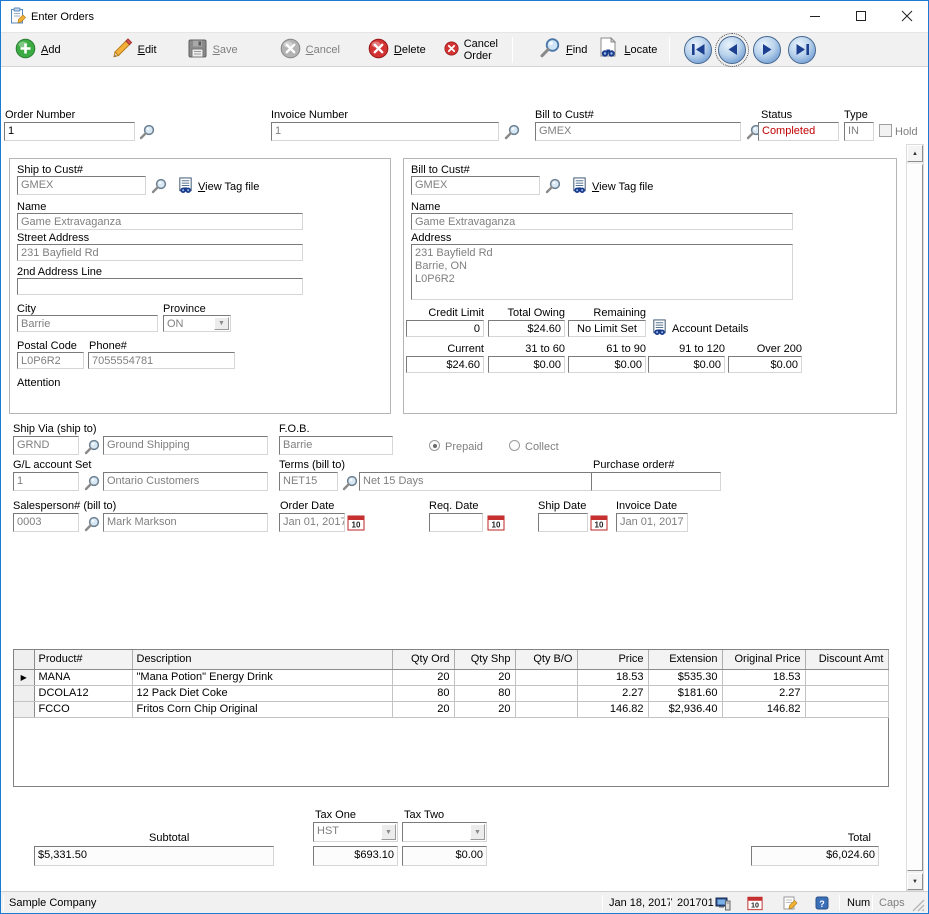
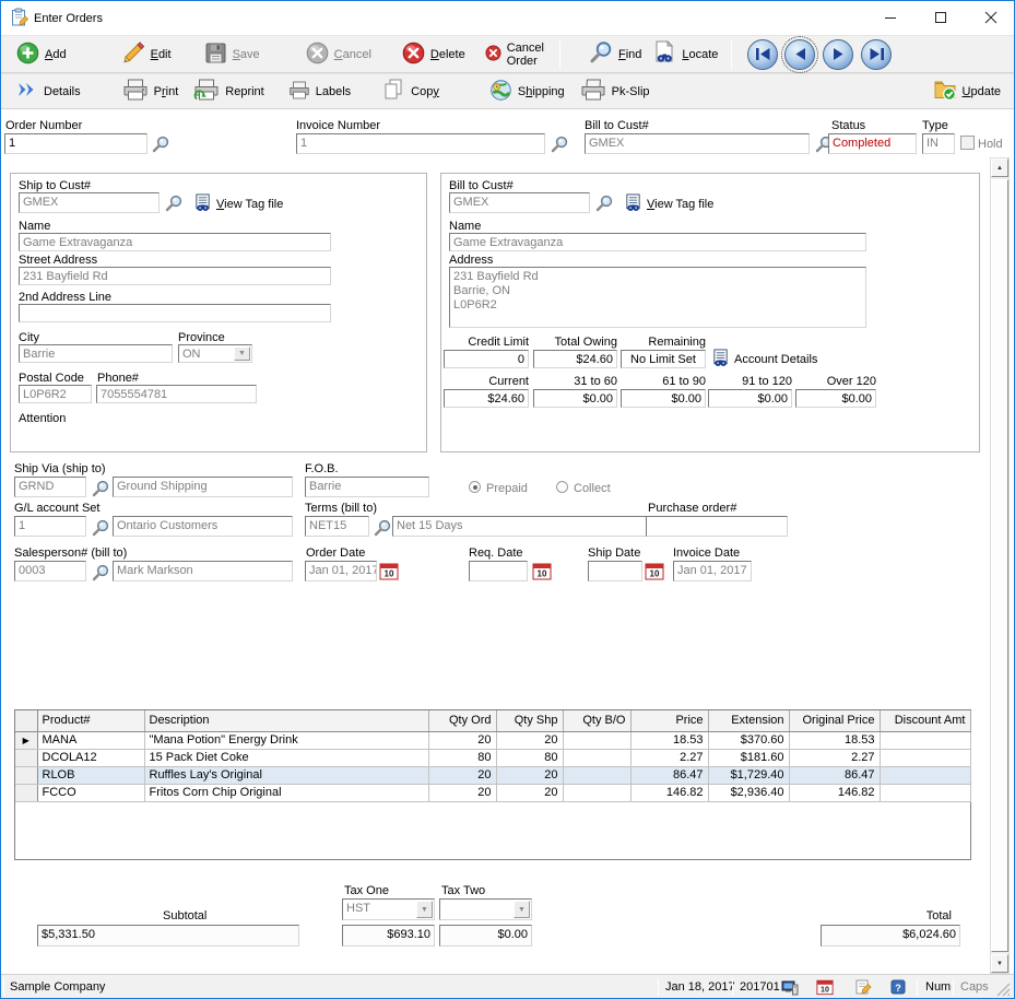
  Enter Orders
  Add
  Edit
  Save
  Cancel
  Delete
  Cancel
  Order
  Find
  Locate
+ Details
+ Print
+ Reprint
+ Labels
+ Copy
+ Shipping
+ Pk-Slip
+ Update
  Order Number
  1
  Invoice Number
  1
  Bill to Cust#
  GMEX
  Status
  Completed
  Type
  IN
  Hold
  Ship to Cust#
  GMEX
  View Tag file
  Name
  Game Extravaganza
  Street Address
  231 Bayfield Rd
  2nd Address Line
  City
  Barrie
  Province
  ON
  Postal Code
  L0P6R2
  Phone#
  7055554781
  Attention
  Bill to Cust#
  GMEX
  View Tag file
  Name
  Game Extravaganza
  Address
  231 Bayfield Rd
  Barrie, ON
  L0P6R2
  Credit Limit
  Total Owing
  Remaining
  0
  $24.60
  No Limit Set
  Account Details
  Current
  31 to 60
  61 to 90
  91 to 120
- Over 200
+ Over 120
  $24.60
  $0.00
  $0.00
  $0.00
  $0.00
  Ship Via (ship to)
  GRND
  Ground Shipping
  F.O.B.
  Barrie
  Prepaid
  Collect
  G/L account Set
  1
  Ontario Customers
  Terms (bill to)
  NET15
  Net 15 Days
  Purchase order#
  Salesperson# (bill to)
  0003
  Mark Markson
  Order Date
  Jan 01, 2017
  10
  Req. Date
  10
  Ship Date
  10
  Invoice Date
  Jan 01, 2017
  	Product#	Description	Qty Ord	Qty Shp	Qty B/O	Price	Extension	Original Price	Discount Amt
- ▶	MANA	"Mana Potion" Energy Drink	20	20		18.53	$535.30	18.53
+ ▶	MANA	"Mana Potion" Energy Drink	20	20		18.53	$370.60	18.53
- 	DCOLA12	12 Pack Diet Coke	80	80		2.27	$181.60	2.27
+ 	DCOLA12	15 Pack Diet Coke	80	80		2.27	$181.60	2.27
+ 	RLOB	Ruffles Lay's Original	20	20		86.47	$1,729.40	86.47
  	FCCO	Fritos Corn Chip Original	20	20		146.82	$2,936.40	146.82
  Subtotal
  $5,331.50
  Tax One
  HST
  $693.10
  Tax Two
  $0.00
  Total
  $6,024.60
  Sample Company
  Jan 18, 201
  201701
  10
  ?
  Num
  Caps
